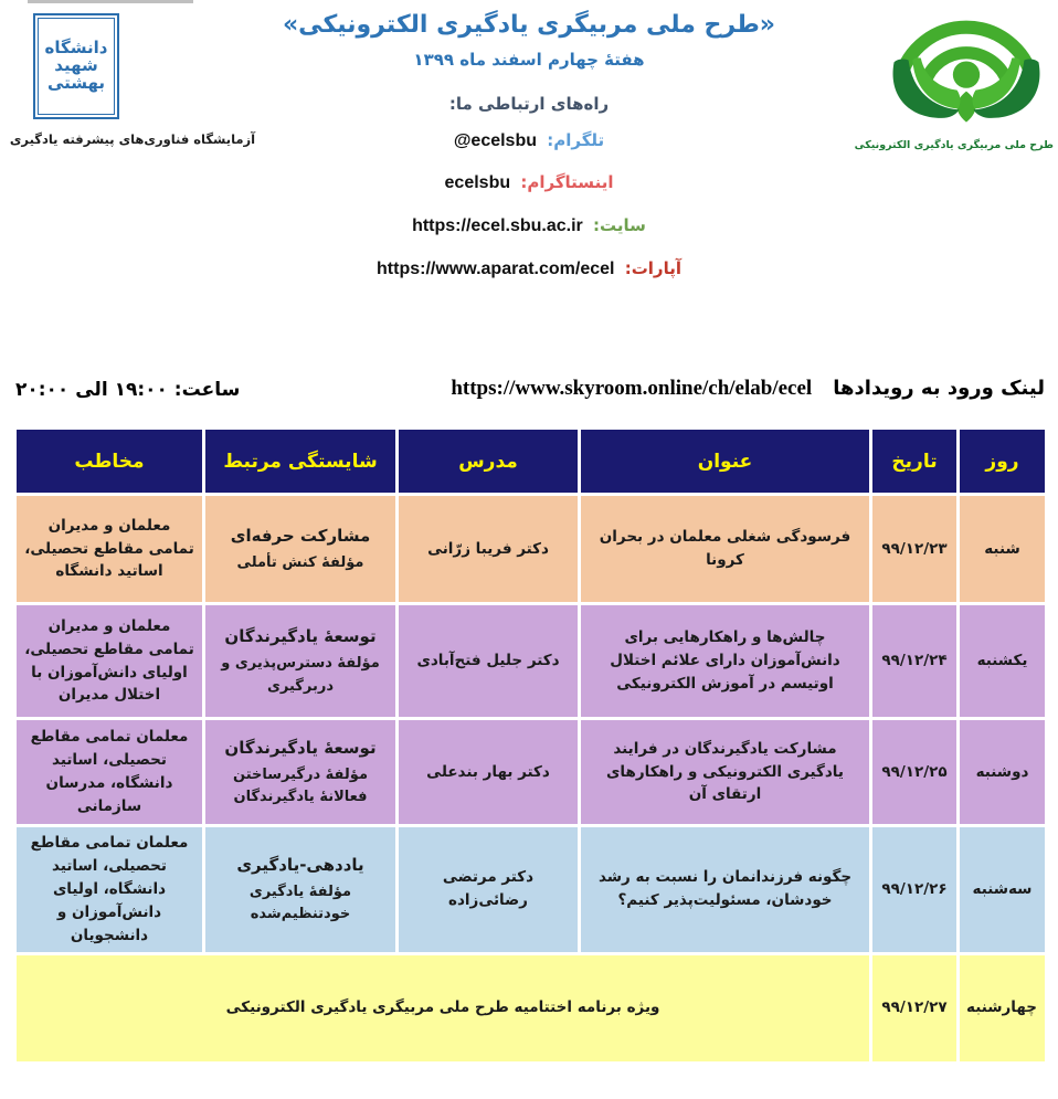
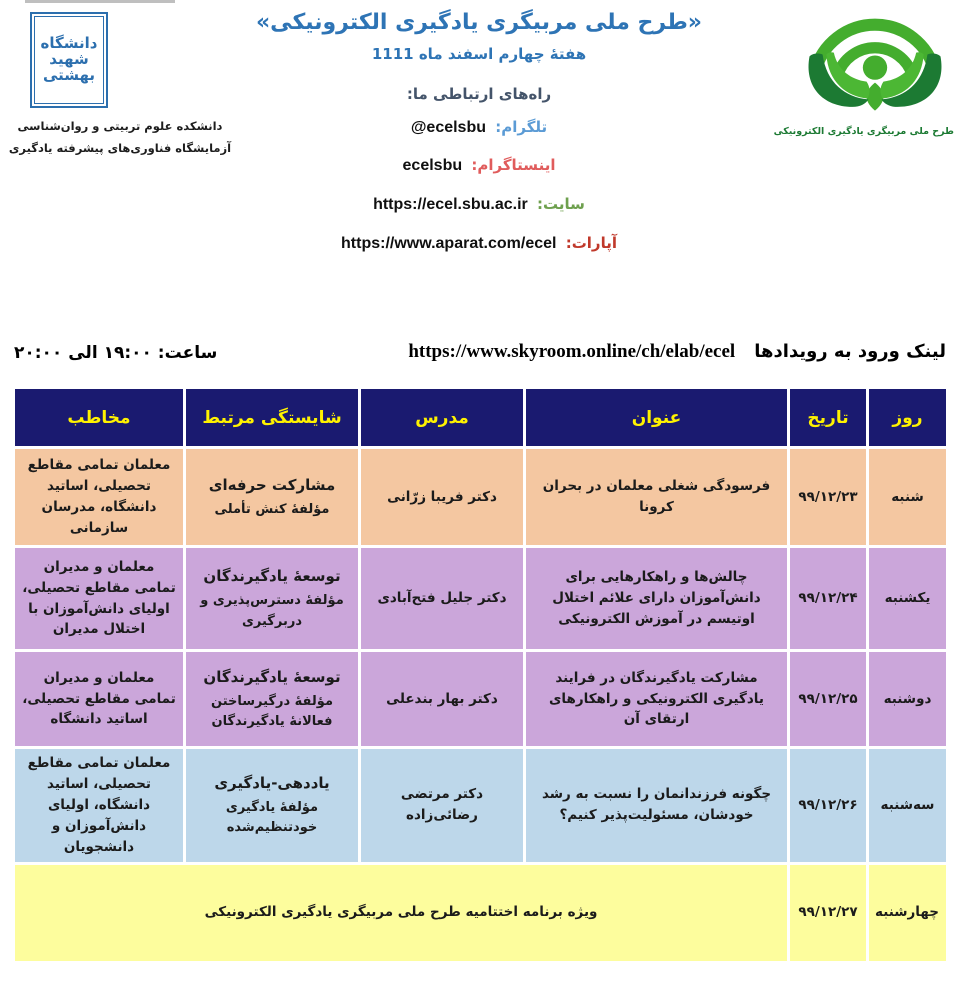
  دانشگاه
  شهید
  بهشتی
+ دانشکده علوم تربیتی و روان‌شناسی
  آزمایشگاه فناوری‌های پیشرفته یادگیری
  «طرح ملی مربیگری یادگیری الکترونیکی»
- هفتهٔ چهارم اسفند ماه ۱۳۹۹
+ هفتهٔ چهارم اسفند ماه 1111
  راه‌های ارتباطی ما:
  تلگرام: @ecelsbu
  اینستاگرام: ecelsbu
  سایت: https://ecel.sbu.ac.ir
  آپارات: https://www.aparat.com/ecel
  طرح ملی مربیگری یادگیری الکترونیکی
  لینک ورود به رویدادها https://www.skyroom.online/ch/elab/ecel
  ساعت: ۱۹:۰۰ الی ۲۰:۰۰
  روز	تاریخ	عنوان	مدرس	شایستگی مرتبط	مخاطب
- شنبه	۹۹/۱۲/۲۳	فرسودگی شغلی معلمان در بحران کرونا	دکتر فریبا زرّانی	مشارکت حرفه‌ای مؤلفهٔ کنش تأملی	معلمان و مدیران تمامی مقاطع تحصیلی، اساتید دانشگاه
+ شنبه	۹۹/۱۲/۲۳	فرسودگی شغلی معلمان در بحران کرونا	دکتر فریبا زرّانی	مشارکت حرفه‌ای مؤلفهٔ کنش تأملی	معلمان تمامی مقاطع تحصیلی، اساتید دانشگاه، مدرسان سازمانی
  یکشنبه	۹۹/۱۲/۲۴	چالش‌ها و راهکارهایی برای دانش‌آموزان دارای علائم اختلال اوتیسم در آموزش الکترونیکی	دکتر جلیل فتح‌آبادی	توسعهٔ یادگیرندگان مؤلفهٔ دسترس‌پذیری و دربرگیری	معلمان و مدیران تمامی مقاطع تحصیلی، اولیای دانش‌آموزان با اختلال مدیران
- دوشنبه	۹۹/۱۲/۲۵	مشارکت یادگیرندگان در فرایند یادگیری الکترونیکی و راهکارهای ارتقای آن	دکتر بهار بندعلی	توسعهٔ یادگیرندگان مؤلفهٔ درگیرساختن فعالانهٔ یادگیرندگان	معلمان تمامی مقاطع تحصیلی، اساتید دانشگاه، مدرسان سازمانی
+ دوشنبه	۹۹/۱۲/۲۵	مشارکت یادگیرندگان در فرایند یادگیری الکترونیکی و راهکارهای ارتقای آن	دکتر بهار بندعلی	توسعهٔ یادگیرندگان مؤلفهٔ درگیرساختن فعالانهٔ یادگیرندگان	معلمان و مدیران تمامی مقاطع تحصیلی، اساتید دانشگاه
  سهشنبه	۹۹/۱۲/۲۶	چگونه فرزندانمان را نسبت به رشد خودشان، مسئولیت‌پذیر کنیم؟	دکتر مرتضی رضائی‌زاده	یاددهی-یادگیری مؤلفهٔ یادگیری خودتنظیم‌شده	معلمان تمامی مقاطع تحصیلی، اساتید دانشگاه، اولیای دانش‌آموزان و دانشجویان
  چهارشنبه	۹۹/۱۲/۲۷	ویژه برنامه اختتامیه طرح ملی مربیگری یادگیری الکترونیکی
